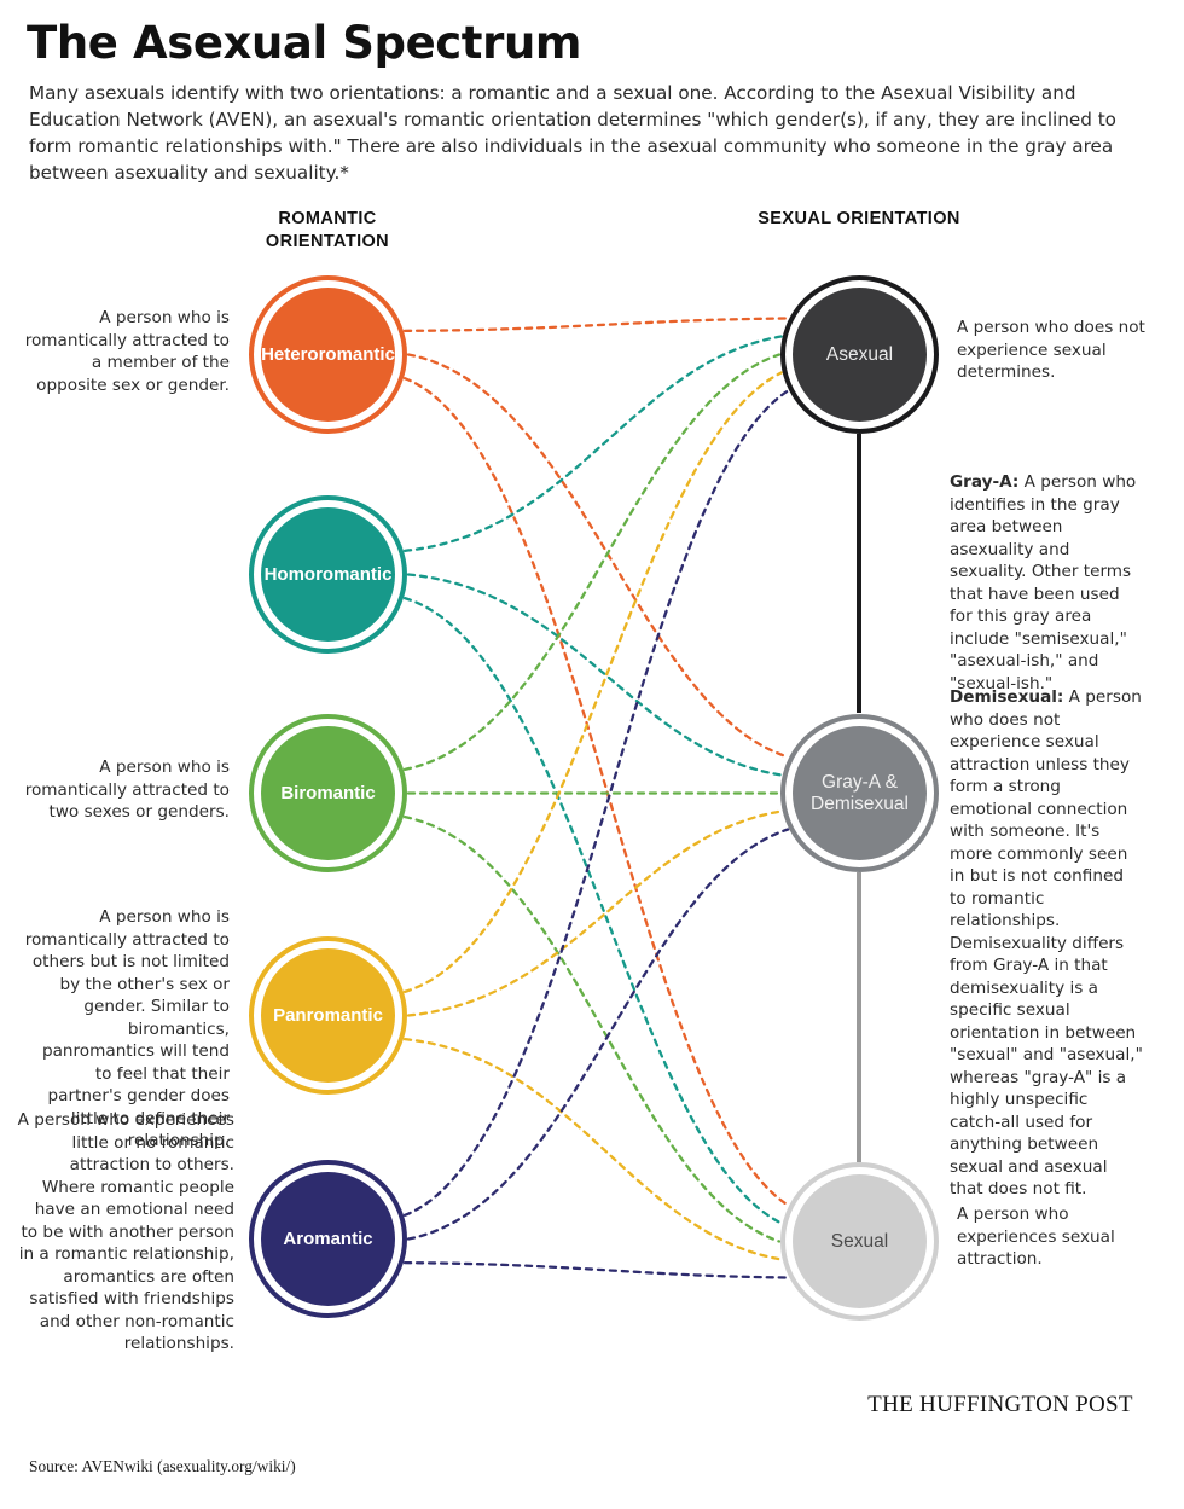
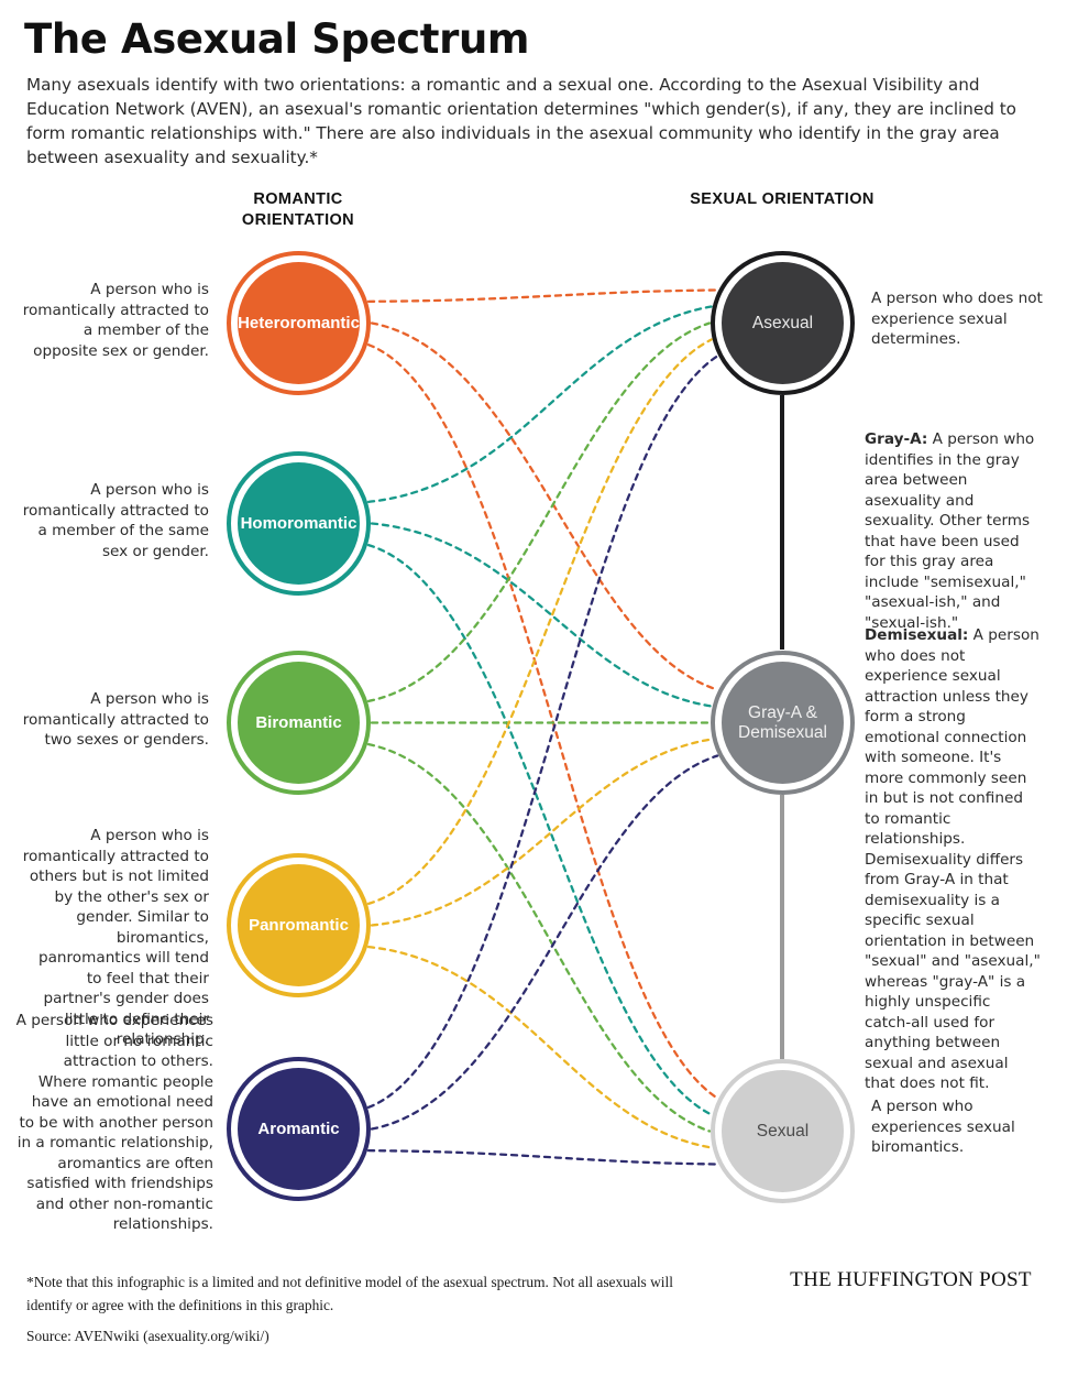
  The Asexual Spectrum
- Many asexuals identify with two orientations: a romantic and a sexual one. According to the Asexual Visibility and Education Network (AVEN), an asexual's romantic orientation determines "which gender(s), if any, they are inclined to form romantic relationships with." There are also individuals in the asexual community who someone in the gray area between asexuality and sexuality.*
+ Many asexuals identify with two orientations: a romantic and a sexual one. According to the Asexual Visibility and Education Network (AVEN), an asexual's romantic orientation determines "which gender(s), if any, they are inclined to form romantic relationships with." There are also individuals in the asexual community who identify in the gray area between asexuality and sexuality.*
  ROMANTIC ORIENTATION
  SEXUAL ORIENTATION
  Heteroromantic
  Homoromantic
  Biromantic
  Panromantic
  Aromantic
  Asexual
  Gray-A & Demisexual
  Sexual
  A person who is romantically attracted to a member of the opposite sex or gender.
+ A person who is romantically attracted to a member of the same sex or gender.
  A person who is romantically attracted to two sexes or genders.
  A person who is romantically attracted to others but is not limited by the other's sex or gender. Similar to biromantics, panromantics will tend to feel that their partner's gender does little to define their relationship.
  A person who experiences little or no romantic attraction to others. Where romantic people have an emotional need to be with another person in a romantic relationship, aromantics are often satisfied with friendships and other non-romantic relationships.
  A person who does not experience sexual determines.
  Gray-A: A person who identifies in the gray area between asexuality and sexuality. Other terms that have been used for this gray area include "semisexual," "asexual-ish," and "sexual-ish."
  Demisexual: A person who does not experience sexual attraction unless they form a strong emotional connection with someone. It's more commonly seen in but is not confined to romantic relationships. Demisexuality differs from Gray-A in that demisexuality is a specific sexual orientation in between "sexual" and "asexual," whereas "gray-A" is a highly unspecific catch-all used for anything between sexual and asexual that does not fit.
- A person who experiences sexual attraction.
+ A person who experiences sexual biromantics.
+ *Note that this infographic is a limited and not definitive model of the asexual spectrum. Not all asexuals will identify or agree with the definitions in this graphic.
  Source: AVENwiki (asexuality.org/wiki/)
  THE HUFFINGTON POST
